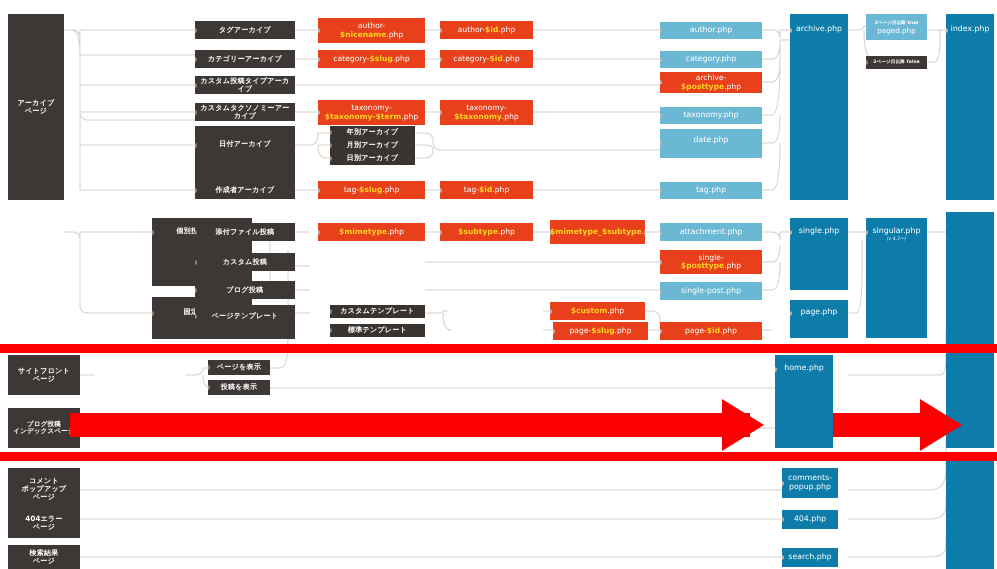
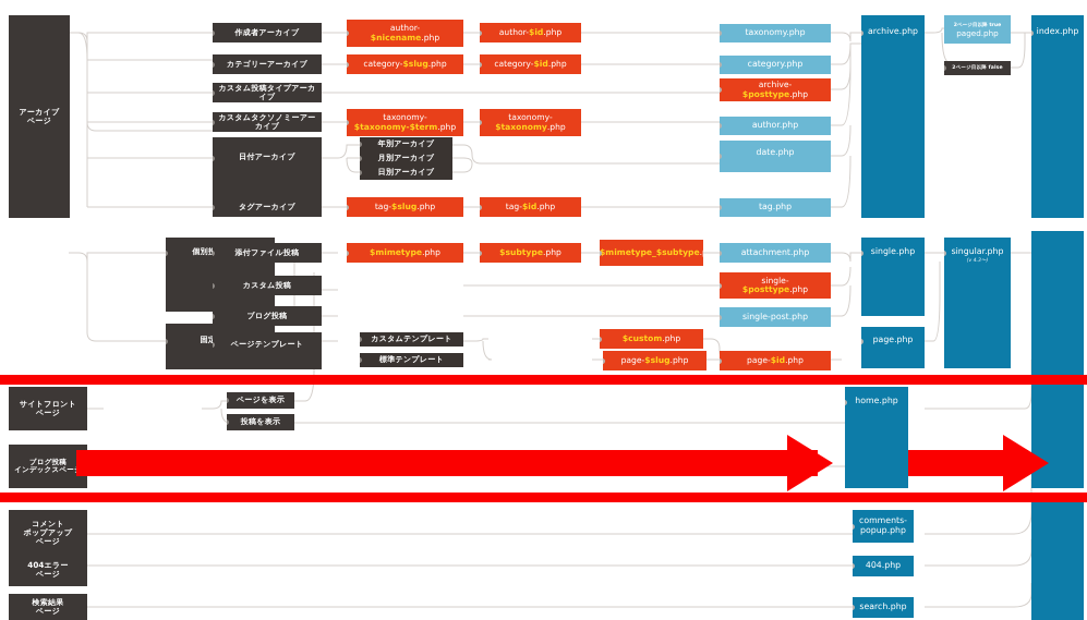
  アーカイブ
  ページ
- タグアーカイブ
+ 作成者アーカイブ
  カテゴリーアーカイブ
  カスタム投稿タイプアーカイブ
  カスタムタクソノミーアーカイブ
  日付アーカイブ
- 作成者アーカイブ
+ タグアーカイブ
  年別アーカイブ
  月別アーカイブ
  日別アーカイブ
  author-
  $nicename.php
  category-$slug.php
  taxonomy-
  $taxonomy-$term.php
  tag-$slug.php
  author-$id.php
  category-$id.php
  taxonomy-
  $taxonomy.php
  tag-$id.php
- author.php
+ taxonomy.php
  category.php
  archive-
  $posttype.php
- taxonomy.php
+ author.php
  date.php
  tag.php
  archive.php
  paged.php
  index.php
  添付ファイル投稿
  カスタム投稿
  ブログ投稿
  ページテンプレート
  カスタムテンプレート
  標準テンプレート
  $mimetype.php
  $subtype.php
  $mimetype_$subtype.
  $custom.php
  page-$slug.php
  page-$id.php
  attachment.php
  single-
  $posttype.php
  single-post.php
  single.php
  page.php
  singular.php
  サイトフロント
  ページ
  ページを表示
  投稿を表示
  ブログ投稿
  インデックスペー
  home.php
  コメント
  ポップアップ
  ページ
  comments-
  popup.php
  404エラー
  ページ
  404.php
  検索結果
  ページ
  search.php
